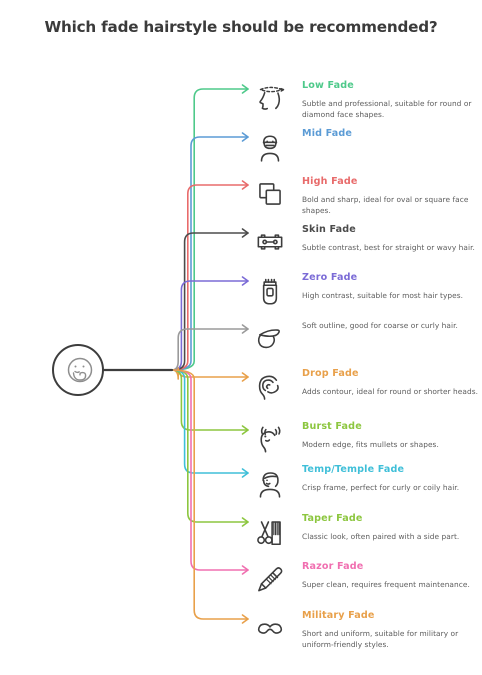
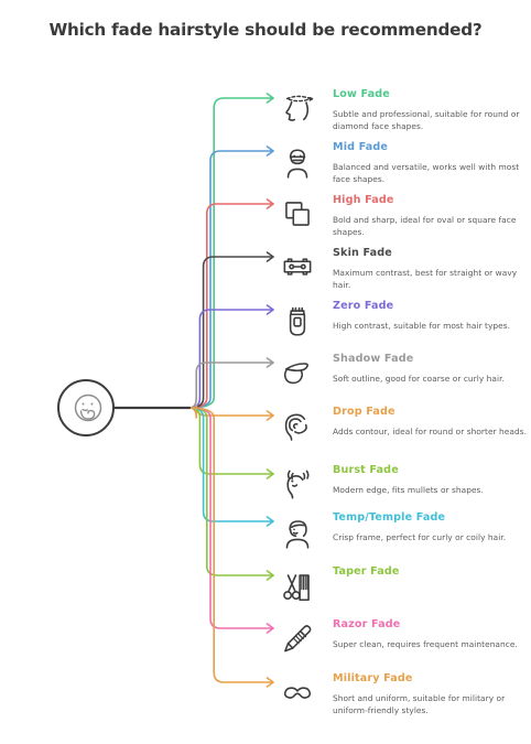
  Which fade hairstyle should be recommended?
  Low Fade
  Subtle and professional, suitable for round or diamond face shapes.
  Mid Fade
+ Balanced and versatile, works well with most face shapes.
  High Fade
  Bold and sharp, ideal for oval or square face shapes.
  Skin Fade
- Subtle contrast, best for straight or wavy hair.
+ Maximum contrast, best for straight or wavy hair.
  Zero Fade
  High contrast, suitable for most hair types.
+ Shadow Fade
  Soft outline, good for coarse or curly hair.
  Drop Fade
  Adds contour, ideal for round or shorter heads.
  Burst Fade
  Modern edge, fits mullets or shapes.
  Temp/Temple Fade
  Crisp frame, perfect for curly or coily hair.
  Taper Fade
- Classic look, often paired with a side part.
  Razor Fade
  Super clean, requires frequent maintenance.
  Military Fade
  Short and uniform, suitable for military or uniform-friendly styles.
